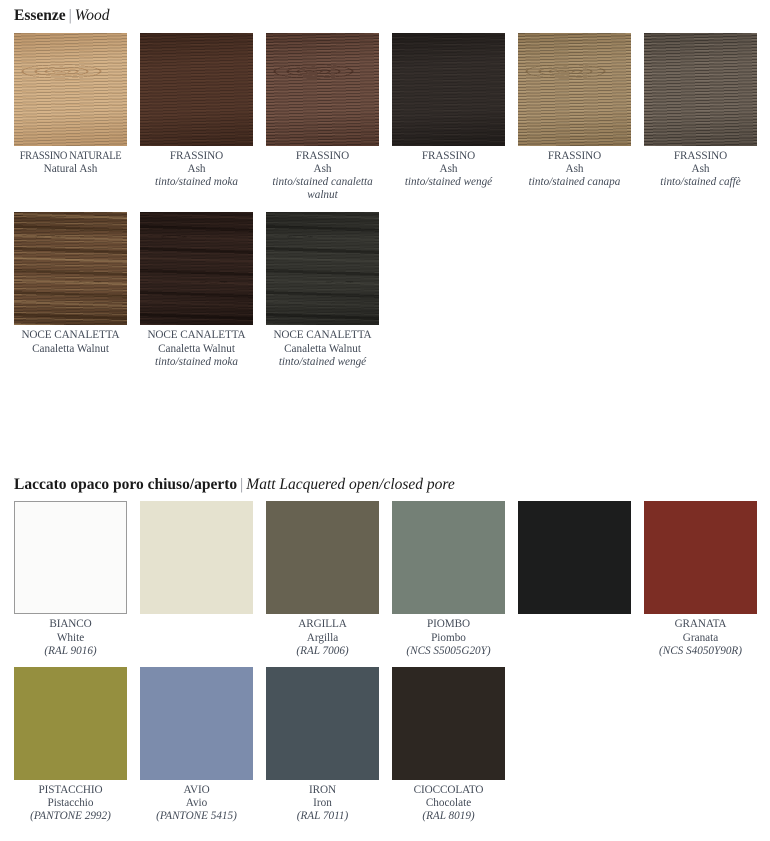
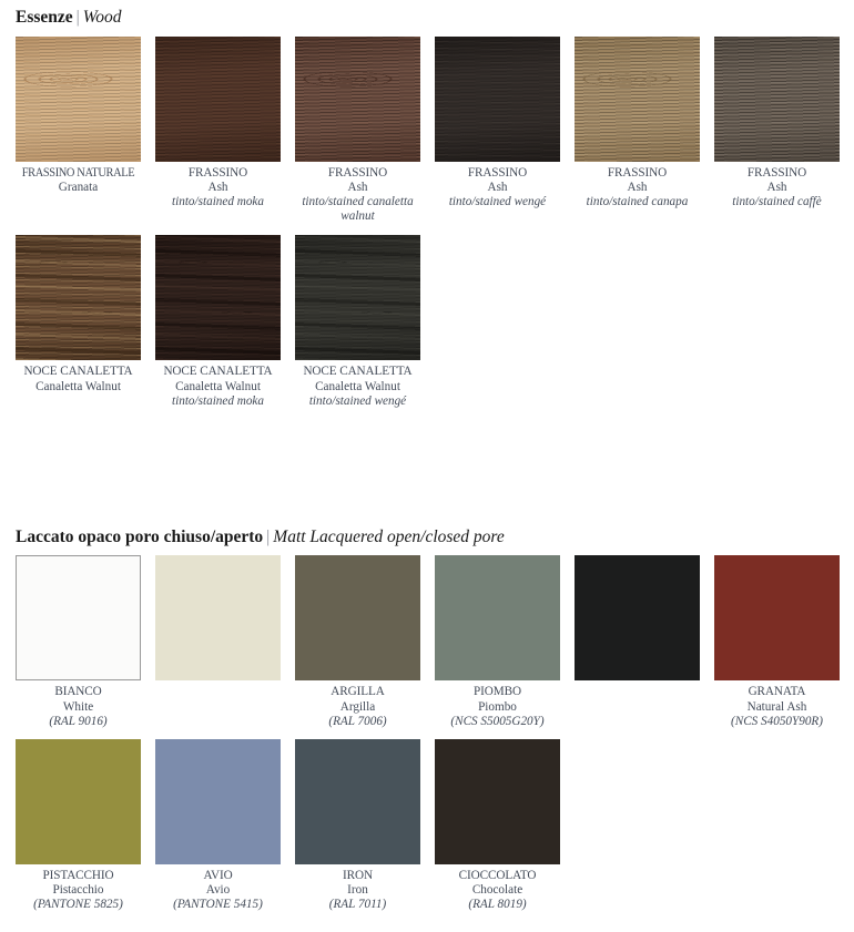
  Essenze | Wood
  FRASSINO NATURALE
- Natural Ash
+ Granata
  FRASSINO
  Ash
  tinto/stained moka
  FRASSINO
  Ash
  tinto/stained canaletta walnut
  FRASSINO
  Ash
  tinto/stained wengé
  FRASSINO
  Ash
  tinto/stained canapa
  FRASSINO
  Ash
  tinto/stained caffè
  NOCE CANALETTA
  Canaletta Walnut
  NOCE CANALETTA
  Canaletta Walnut
  tinto/stained moka
  NOCE CANALETTA
  Canaletta Walnut
  tinto/stained wengé
  Laccato opaco poro chiuso/aperto | Matt Lacquered open/closed pore
  BIANCO
  White
  (RAL 9016)
  ARGILLA
  Argilla
  (RAL 7006)
  PIOMBO
  Piombo
  (NCS S5005G20Y)
  GRANATA
- Granata
+ Natural Ash
  (NCS S4050Y90R)
  PISTACCHIO
  Pistacchio
- (PANTONE 2992)
+ (PANTONE 5825)
  AVIO
  Avio
  (PANTONE 5415)
  IRON
  Iron
  (RAL 7011)
  CIOCCOLATO
  Chocolate
  (RAL 8019)
